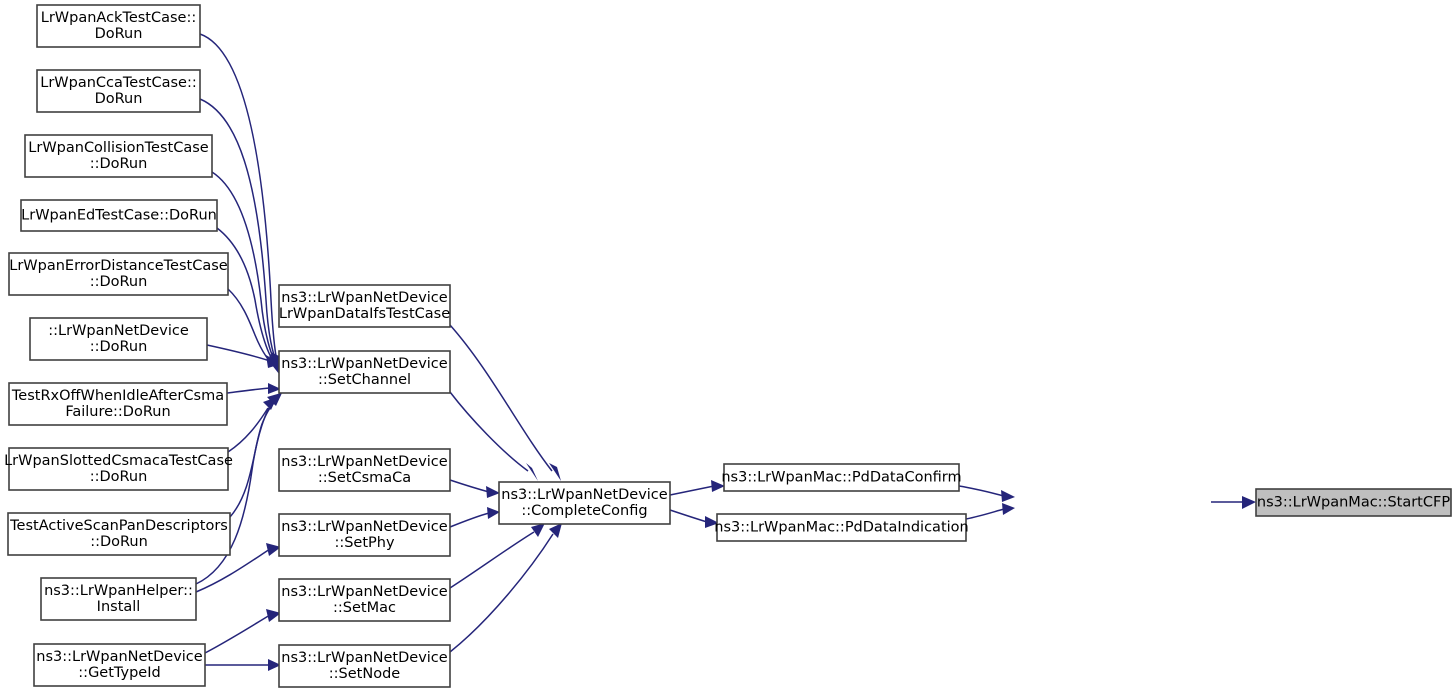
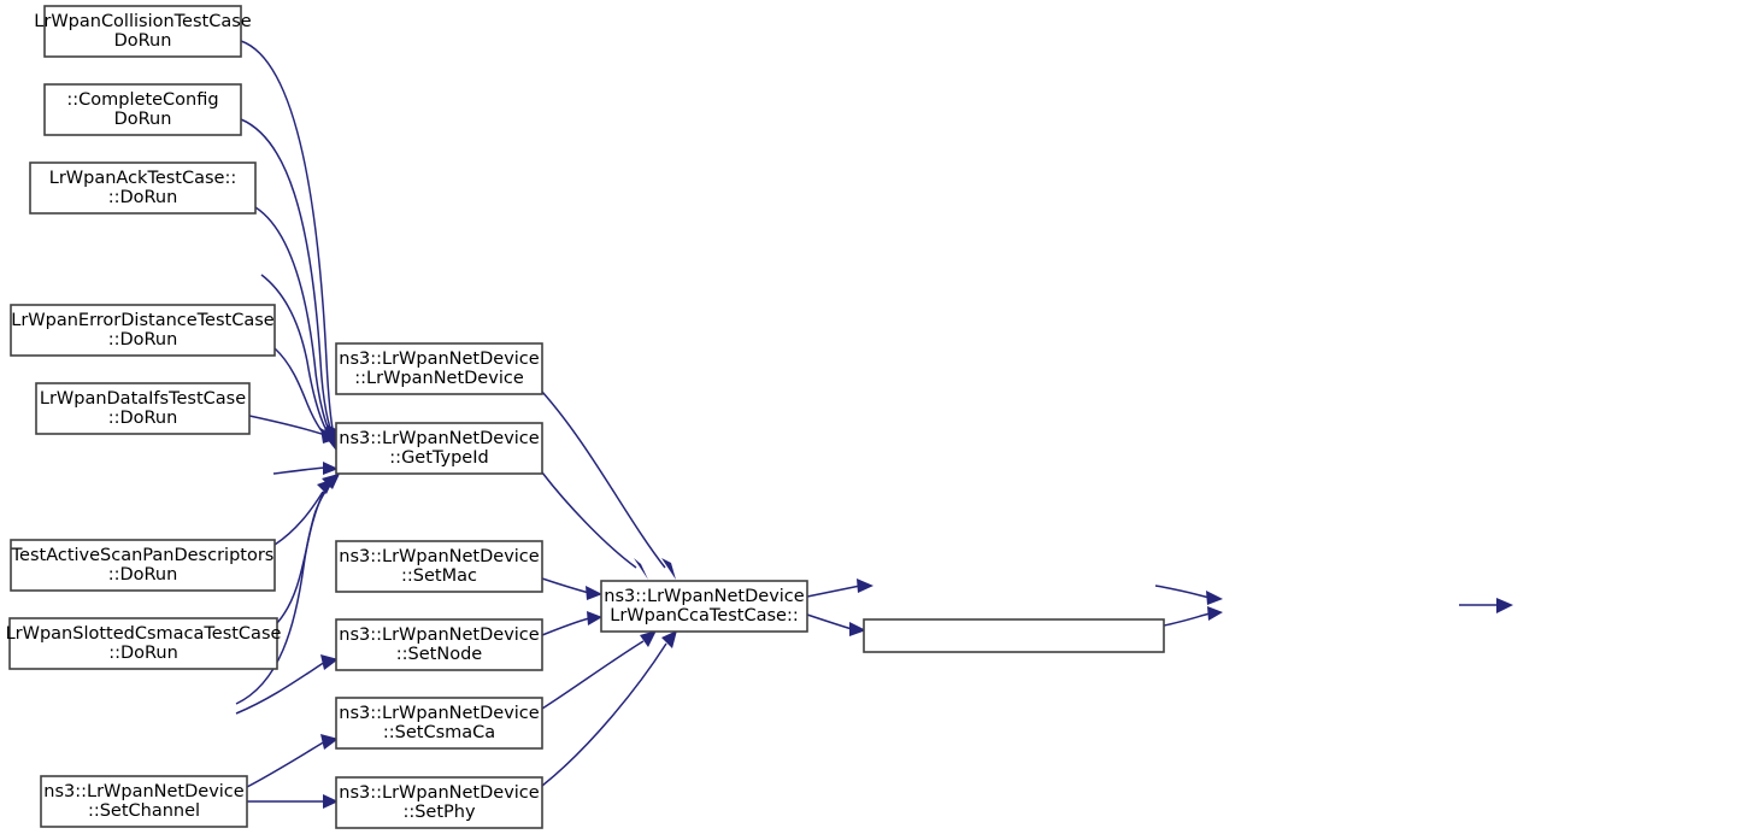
- LrWpanAckTestCase::
+ LrWpanCollisionTestCase
  DoRun
- LrWpanCcaTestCase::
+ ::CompleteConfig
  DoRun
- LrWpanCollisionTestCase
+ LrWpanAckTestCase::
  ::DoRun
- LrWpanEdTestCase::DoRun
  LrWpanErrorDistanceTestCase
  ::DoRun
- ::LrWpanNetDevice
+ LrWpanDataIfsTestCase
  ::DoRun
- TestRxOffWhenIdleAfterCsma
- Failure::DoRun
- LrWpanSlottedCsmacaTestCase
+ TestActiveScanPanDescriptors
  ::DoRun
- TestActiveScanPanDescriptors
+ LrWpanSlottedCsmacaTestCase
  ::DoRun
- ns3::LrWpanHelper::
- Install
  ns3::LrWpanNetDevice
- ::GetTypeId
+ ::SetChannel
  ns3::LrWpanNetDevice
- LrWpanDataIfsTestCase
+ ::LrWpanNetDevice
  ns3::LrWpanNetDevice
- ::SetChannel
+ ::GetTypeId
  ns3::LrWpanNetDevice
- ::SetCsmaCa
+ ::SetMac
  ns3::LrWpanNetDevice
- ::SetPhy
+ ::SetNode
  ns3::LrWpanNetDevice
- ::SetMac
+ ::SetCsmaCa
  ns3::LrWpanNetDevice
- ::SetNode
+ ::SetPhy
  ns3::LrWpanNetDevice
- ::CompleteConfig
+ LrWpanCcaTestCase::
- ns3::LrWpanMac::PdDataConfirm
- ns3::LrWpanMac::PdDataIndication
- ns3::LrWpanMac::StartCFP
